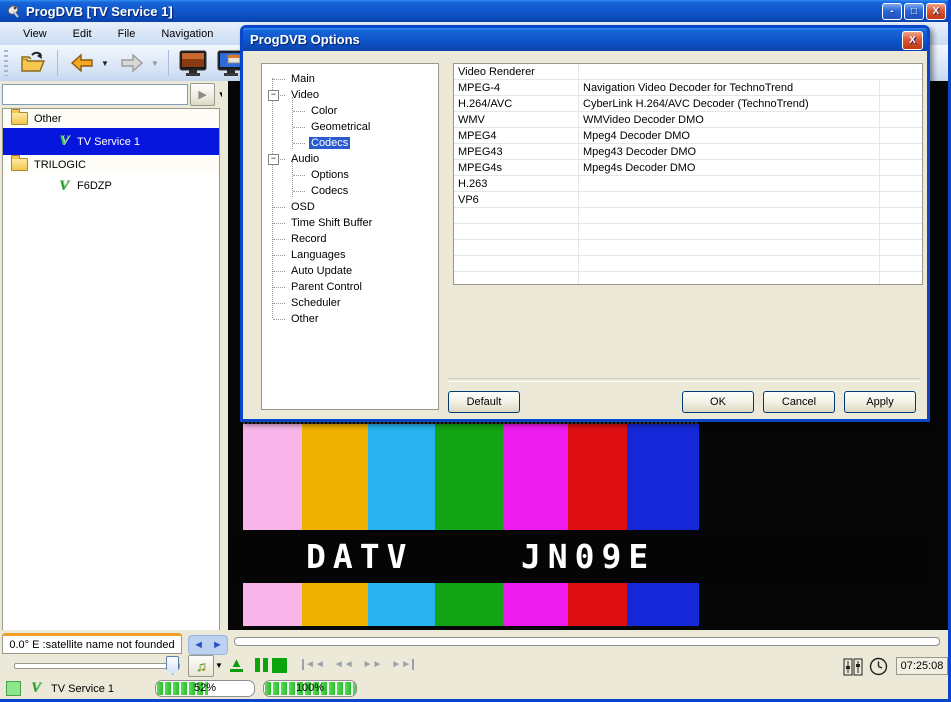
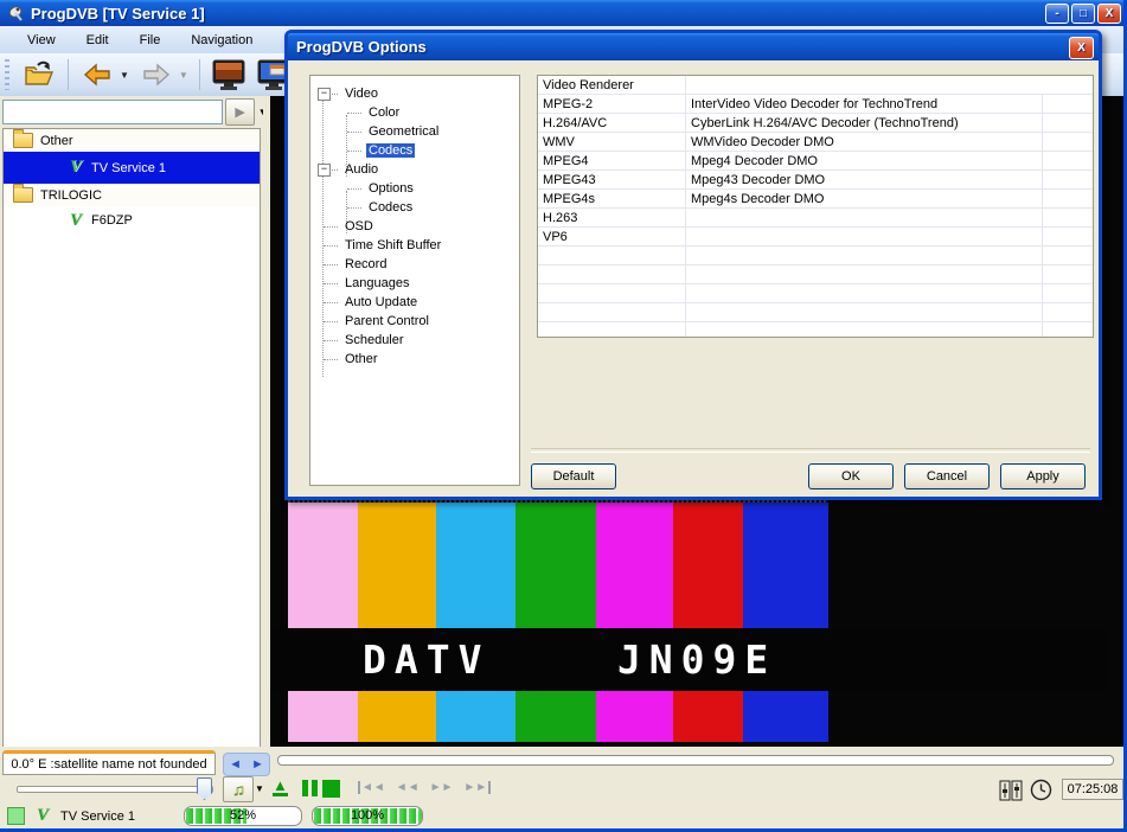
  ProgDVB [TV Service 1]
  -
  □
  X
  View
  Edit
  File
  Navigation
  ▼
  ▼
  ▶
  Other
  V
  TV Service 1
  TRILOGIC
  V
  F6DZP
  DATV JN09E
  ProgDVB Options
  X
- Main
  −
  Video
  Color
  Geometrical
  Codecs
  −
  Audio
  Options
  Codecs
  OSD
  Time Shift Buffer
  Record
  Languages
  Auto Update
  Parent Control
  Scheduler
  Other
  Video Renderer
- MPEG-4
+ MPEG-2
- Navigation Video Decoder for TechnoTrend
+ InterVideo Video Decoder for TechnoTrend
  H.264/AVC
  CyberLink H.264/AVC Decoder (TechnoTrend)
  WMV
  WMVideo Decoder DMO
  MPEG4
  Mpeg4 Decoder DMO
  MPEG43
  Mpeg43 Decoder DMO
  MPEG4s
  Mpeg4s Decoder DMO
  H.263
  VP6
  Default
  OK
  Cancel
  Apply
  0.0° E :satellite name not founded
  ◄
  ►
  ♫
  ▼
  ▲
  ◄◄
  ◄◄
  ►►
  ►►
  07:25:08
  V
  TV Service 1
  52%
  100%
